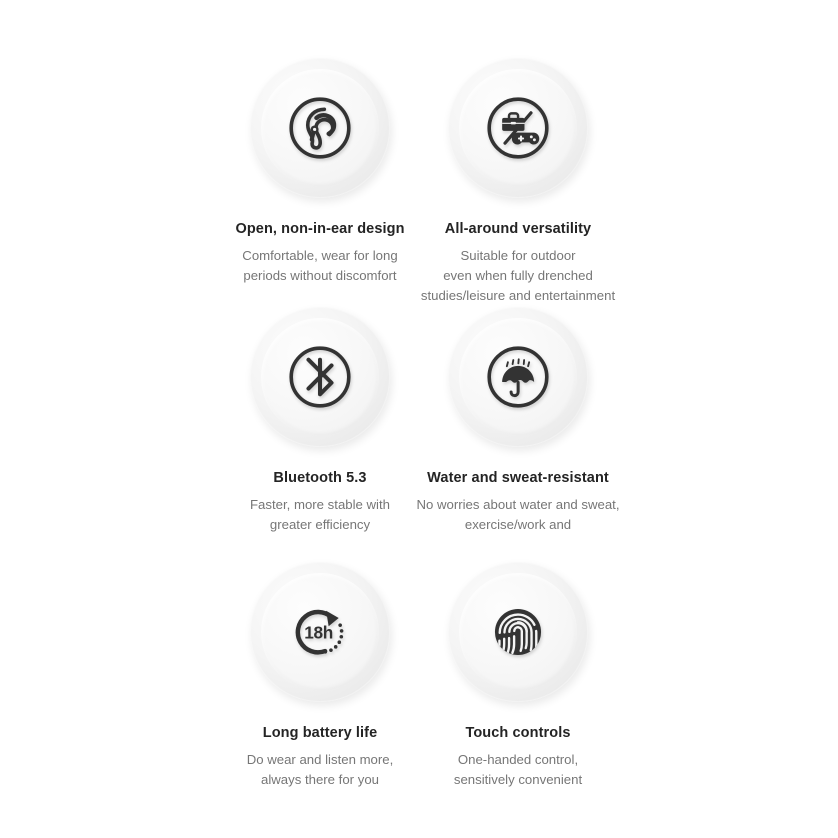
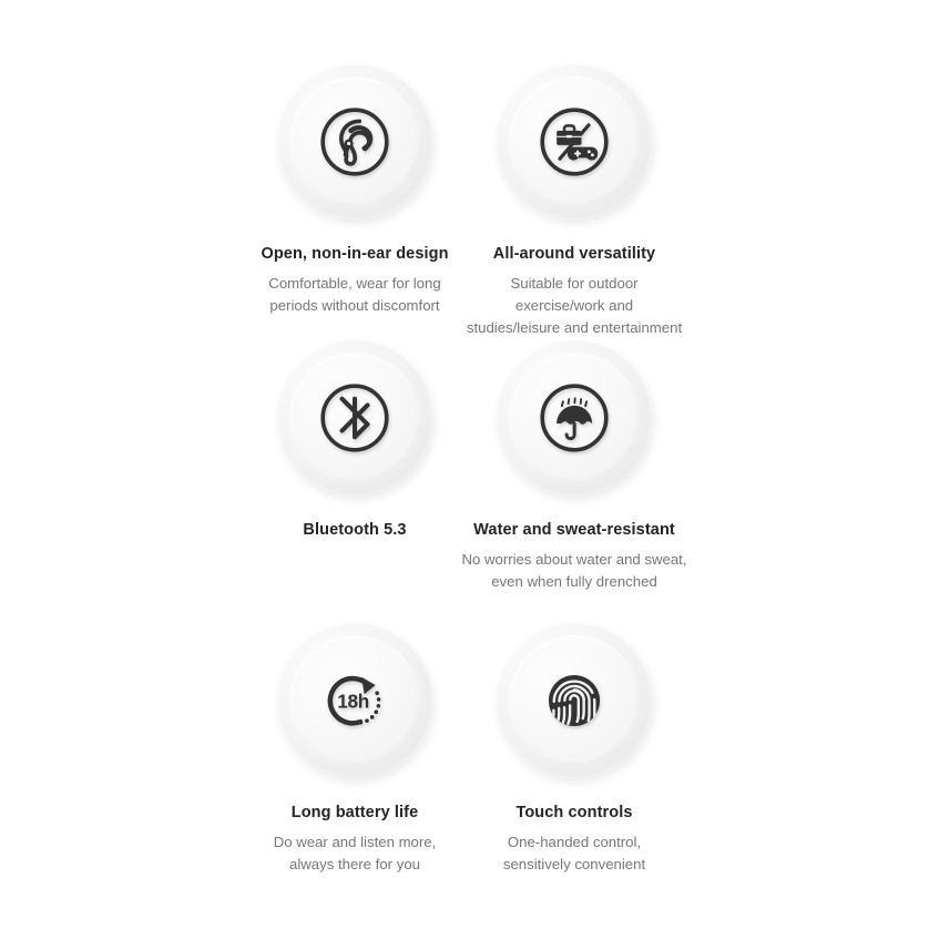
  Open, non-in-ear design
  Comfortable, wear for long
  periods without discomfort
  All-around versatility
  Suitable for outdoor
- even when fully drenched
+ exercise/work and
  studies/leisure and entertainment
  Bluetooth 5.3
- Faster, more stable with
- greater efficiency
  Water and sweat-resistant
  No worries about water and sweat,
- exercise/work and
+ even when fully drenched
  18h
  Long battery life
  Do wear and listen more,
  always there for you
  Touch controls
  One-handed control,
  sensitively convenient
